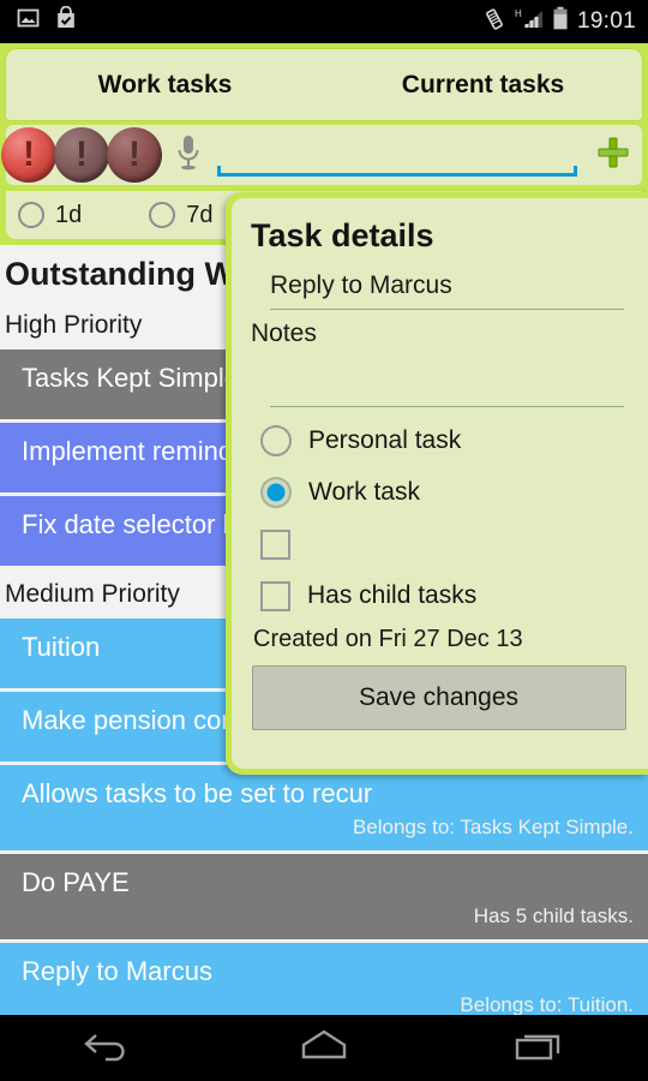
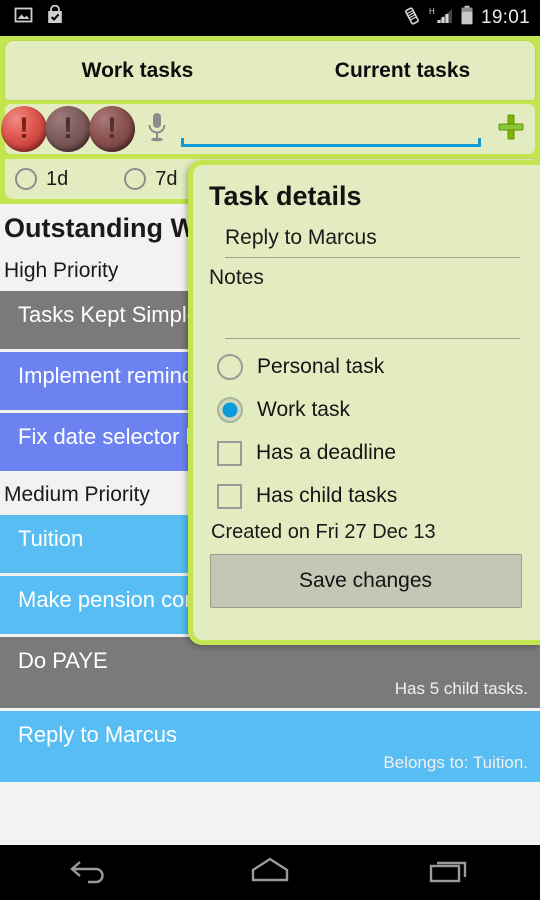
  H
  19:01
  High Priority
  Tasks Kept Simpl
  Fix date selector
  Medium Priority
  Tuition
- Allows tasks to be set to recur
- Belongs to: Tasks Kept Simple.
  Do PAYE
  Has 5 child tasks.
  Reply to Marcus
  Belongs to: Tuition.
  Work tasks
  Current tasks
  !
  !
  !
  1d
  7d
  Task details
  Reply to Marcus
  Notes
  Personal task
  Work task
+ Has a deadline
  Has child tasks
  Created on Fri 27 Dec 13
  Save changes
